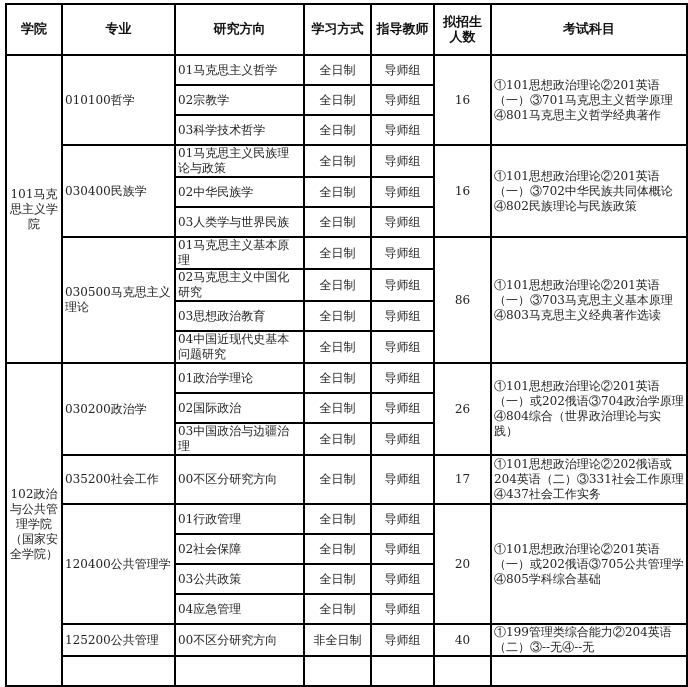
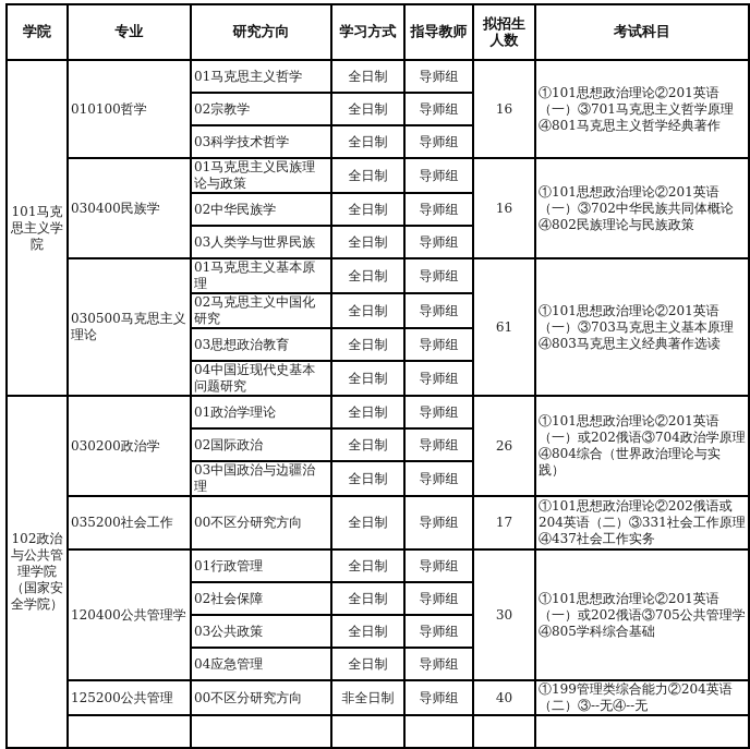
  学院	专业	研究方向	学习方式	指导教师	拟招生人数	考试科目
  101马克思主义学院	010100哲学	01马克思主义哲学	全日制	导师组	16	①101思想政治理论②201英语（一）③701马克思主义哲学原理④801马克思主义哲学经典著作
  02宗教学	全日制	导师组
  03科学技术哲学	全日制	导师组
  030400民族学	01马克思主义民族理论与政策	全日制	导师组	16	①101思想政治理论②201英语（一）③702中华民族共同体概论④802民族理论与民族政策
  02中华民族学	全日制	导师组
  03人类学与世界民族	全日制	导师组
- 030500马克思主义理论	01马克思主义基本原理	全日制	导师组	86	①101思想政治理论②201英语（一）③703马克思主义基本原理④803马克思主义经典著作选读
+ 030500马克思主义理论	01马克思主义基本原理	全日制	导师组	61	①101思想政治理论②201英语（一）③703马克思主义基本原理④803马克思主义经典著作选读
  02马克思主义中国化研究	全日制	导师组
  03思想政治教育	全日制	导师组
  04中国近现代史基本问题研究	全日制	导师组
  102政治与公共管理学院（国家安全学院）	030200政治学	01政治学理论	全日制	导师组	26	①101思想政治理论②201英语（一）或202俄语③704政治学原理④804综合（世界政治理论与实践）
  02国际政治	全日制	导师组
  03中国政治与边疆治理	全日制	导师组
  035200社会工作	00不区分研究方向	全日制	导师组	17	①101思想政治理论②202俄语或204英语（二）③331社会工作原理④437社会工作实务
- 120400公共管理学	01行政管理	全日制	导师组	20	①101思想政治理论②201英语（一）或202俄语③705公共管理学④805学科综合基础
+ 120400公共管理学	01行政管理	全日制	导师组	30	①101思想政治理论②201英语（一）或202俄语③705公共管理学④805学科综合基础
  02社会保障	全日制	导师组
  03公共政策	全日制	导师组
  04应急管理	全日制	导师组
  125200公共管理	00不区分研究方向	非全日制	导师组	40	①199管理类综合能力②204英语（二）③--无④--无
